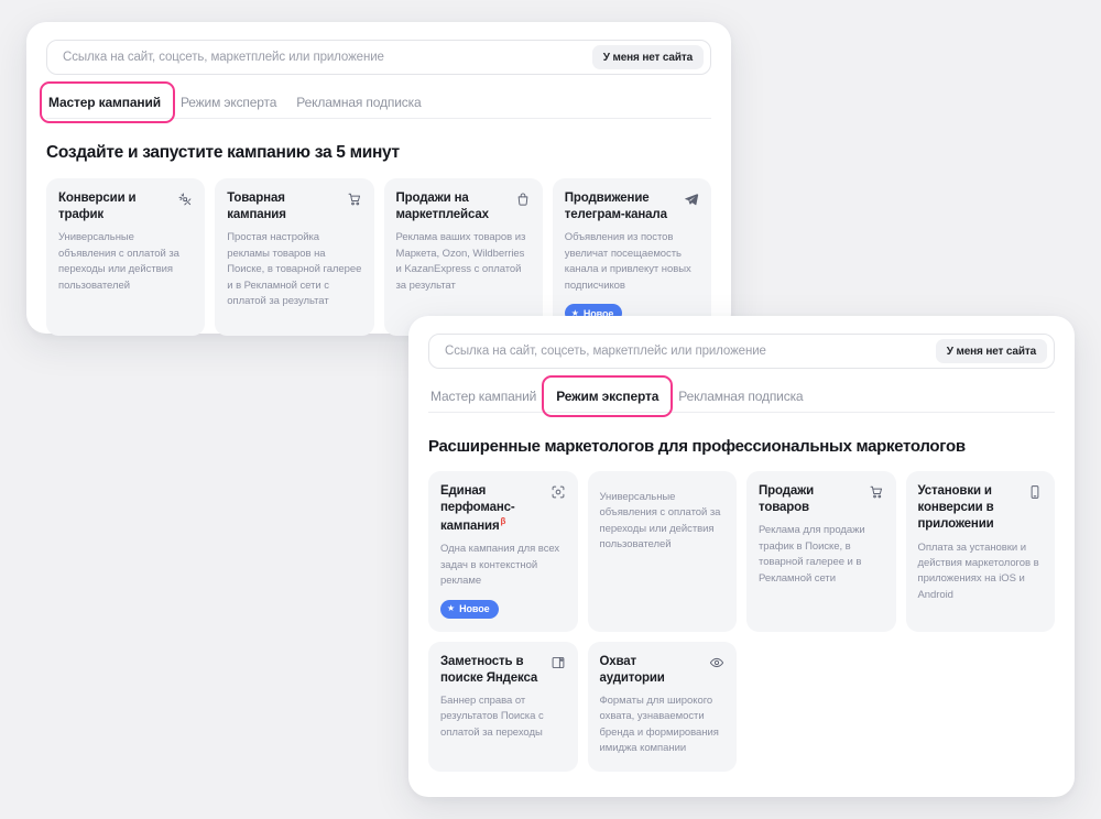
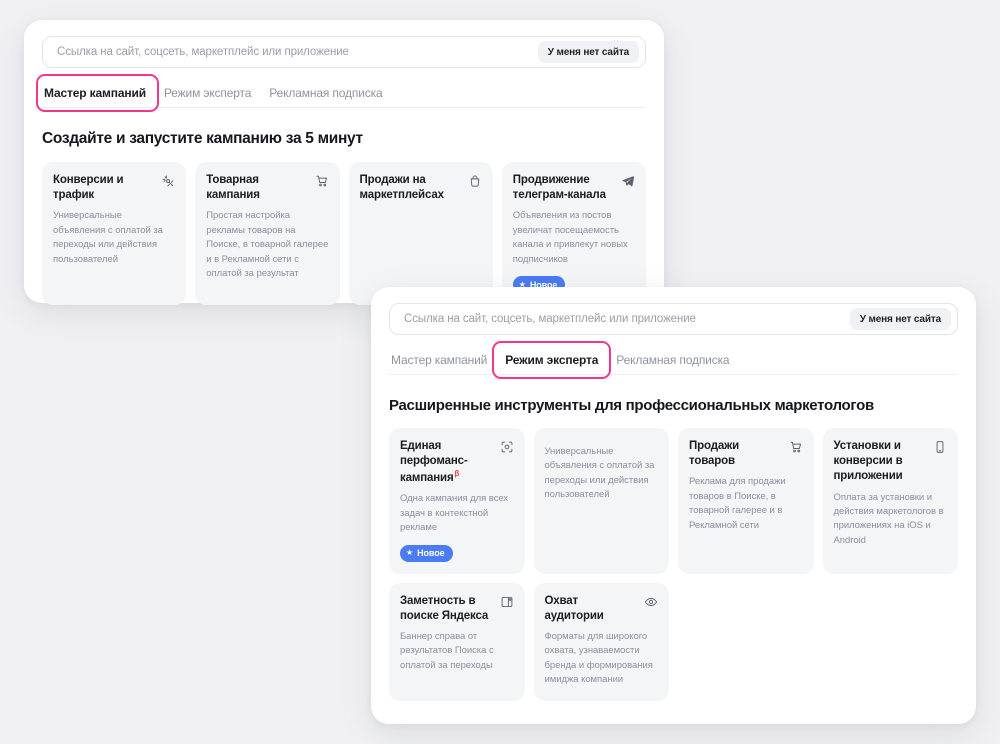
  Ссылка на сайт, соцсеть, маркетплейс или приложение
  У меня нет сайта
  Мастер кампаний
  Режим эксперта
  Рекламная подписка
  Создайте и запустите кампанию за 5 минут
  Конверсии и трафик
  Универсальные объявления с оплатой за переходы или действия пользователей
  Товарная кампания
  Простая настройка рекламы товаров на Поиске, в товарной галерее и в Рекламной сети с оплатой за результат
  Продажи на маркетплейсах
- Реклама ваших товаров из Маркета, Ozon, Wildberries и KazanExpress с оплатой за результат
  Продвижение телеграм-канала
  Объявления из постов увеличат посещаемость канала и привлекут новых подписчиков
  ★
  Новое
  Ссылка на сайт, соцсеть, маркетплейс или приложение
  У меня нет сайта
  Мастер кампаний
  Режим эксперта
  Рекламная подписка
- Расширенные маркетологов для профессиональных маркетологов
+ Расширенные инструменты для профессиональных маркетологов
  Единая перфоманс-кампанияβ
  Одна кампания для всех задач в контекстной рекламе
  ★
  Новое
  Универсальные объявления с оплатой за переходы или действия пользователей
  Продажи товаров
- Реклама для продажи трафик в Поиске, в товарной галерее и в Рекламной сети
+ Реклама для продажи товаров в Поиске, в товарной галерее и в Рекламной сети
  Установки и конверсии в приложении
  Оплата за установки и действия маркетологов в приложениях на iOS и Android
  Заметность в поиске Яндекса
  Баннер справа от результатов Поиска с оплатой за переходы
  Охват аудитории
  Форматы для широкого охвата, узнаваемости бренда и формирования имиджа компании
